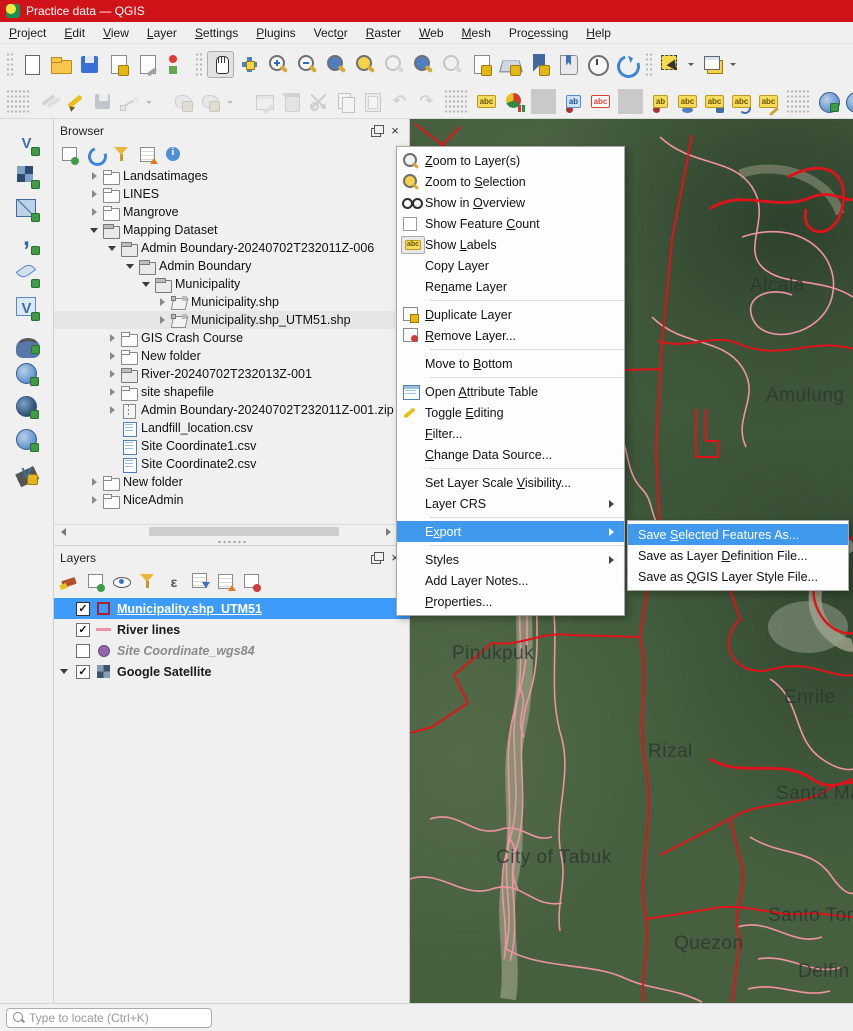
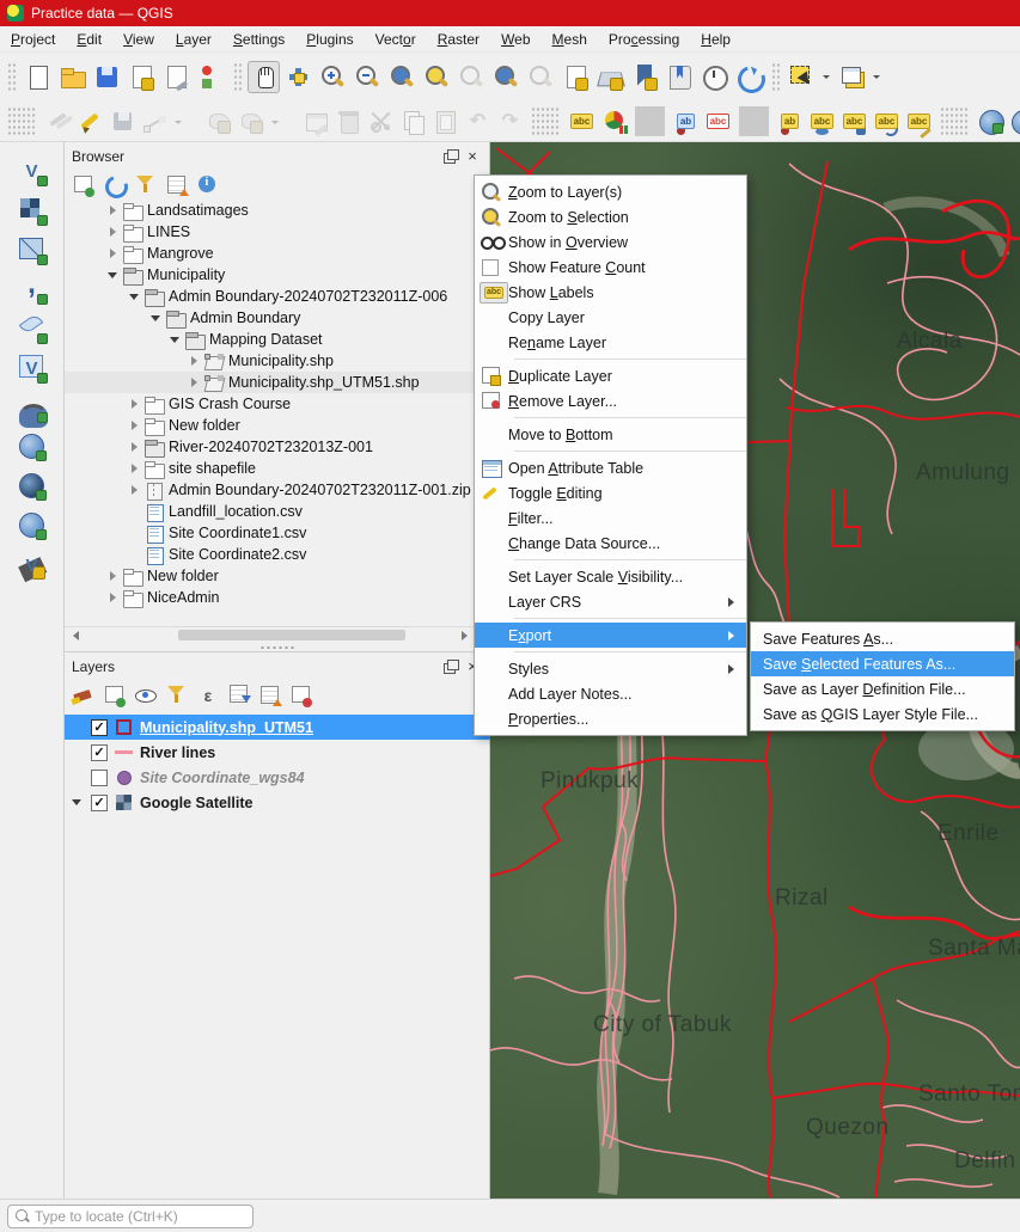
  Practice data — QGIS
  Project
  Edit
  View
  Layer
  Settings
  Plugins
  Vector
  Raster
  Web
  Mesh
  Processing
  Help
  ↶
  ↷
  abc
  ab
  abc
  ab
  abc
  abc
  abc
  abc
  V
  ,
  V
  V
  Browser
  ×
  Landsatimages
  LINES
  Mangrove
- Mapping Dataset
+ Municipality
  Admin Boundary-20240702T232011Z-006
  Admin Boundary
- Municipality
+ Mapping Dataset
  Municipality.shp
  Municipality.shp_UTM51.shp
  GIS Crash Course
  New folder
  River-20240702T232013Z-001
  site shapefile
  Admin Boundary-20240702T232011Z-001.zip
  Landfill_location.csv
  Site Coordinate1.csv
  Site Coordinate2.csv
  New folder
  NiceAdmin
  Layers
  ×
  ε
  ✓
  Municipality.shp_UTM51
  ✓
  River lines
  Site Coordinate_wgs84
  ✓
  Google Satellite
  Alcala
  Amulung
  Pinukpuk
  Enrile
  Rizal
  City of Tabuk
  Santo To
  Quezon
  Zoom to Layer(s)
  Zoom to Selection
  Show in Overview
  Show Feature Count
  Show Labels
  Copy Layer
  Rename Layer
  Duplicate Layer
  Remove Layer...
  Move to Bottom
  Open Attribute Table
  Toggle Editing
  Filter...
  Change Data Source...
  Set Layer Scale Visibility...
  Layer CRS
  Export
  Styles
  Add Layer Notes...
  Properties...
+ Save Features As...
  Save Selected Features As...
  Save as Layer Definition File...
  Save as QGIS Layer Style File...
  Type to locate (Ctrl+K)
